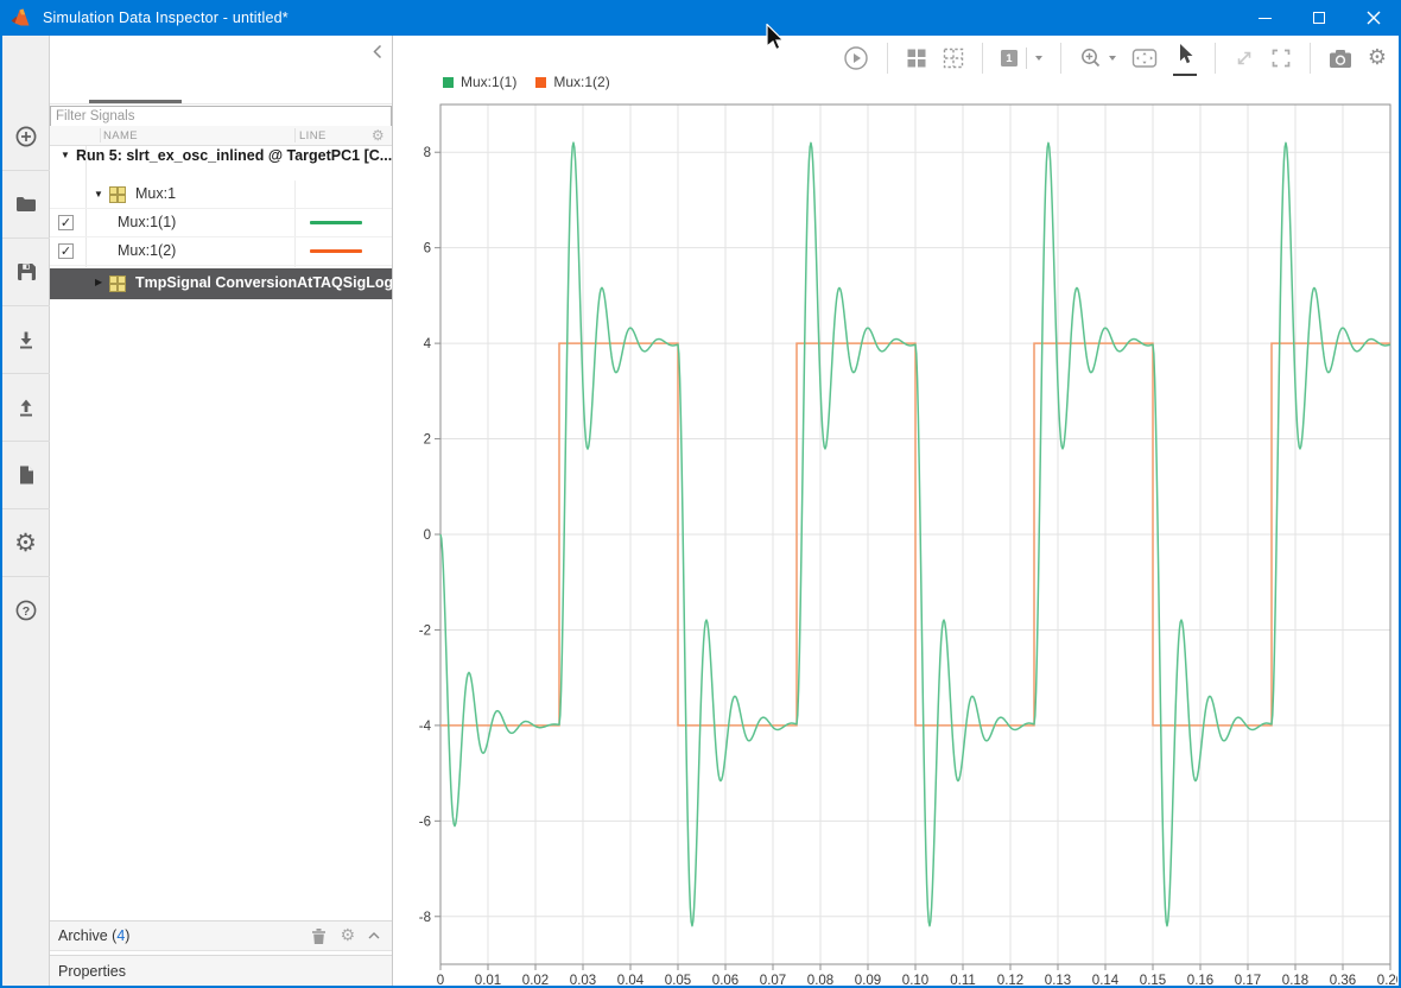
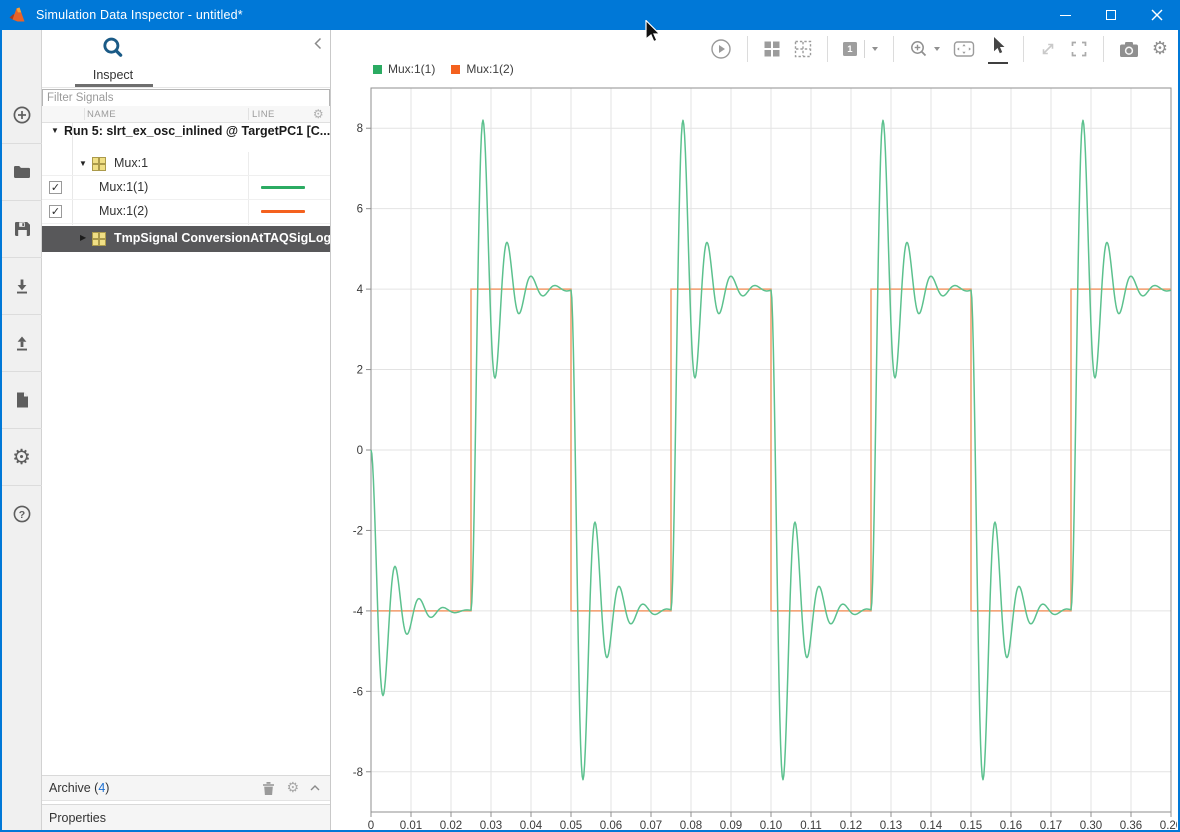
  Simulation Data Inspector - untitled*
  ⚙
  ?
+ Inspect
  Filter Signals
  NAME
  LINE
  ⚙
  ▼
  Run 5: slrt_ex_osc_inlined @ TargetPC1 [C...
  ▼
  Mux:1
  ✓
  Mux:1(1)
  ✓
  Mux:1(2)
  ▶
  TmpSignal ConversionAtTAQSigLog
  Archive (4)
  ⚙
  Properties
  1
  ⚙
  Mux:1(1)
  Mux:1(2)
  0
  0.01
  0.02
  0.03
  0.04
  0.05
  0.06
  0.07
  0.08
  0.09
  0.10
  0.11
  0.12
  0.13
  0.14
  0.15
  0.16
  0.17
- 0.18
+ 0.30
  0.36
  0.2
  8
  6
  4
  2
  0
  -2
  -4
  -6
  -8
